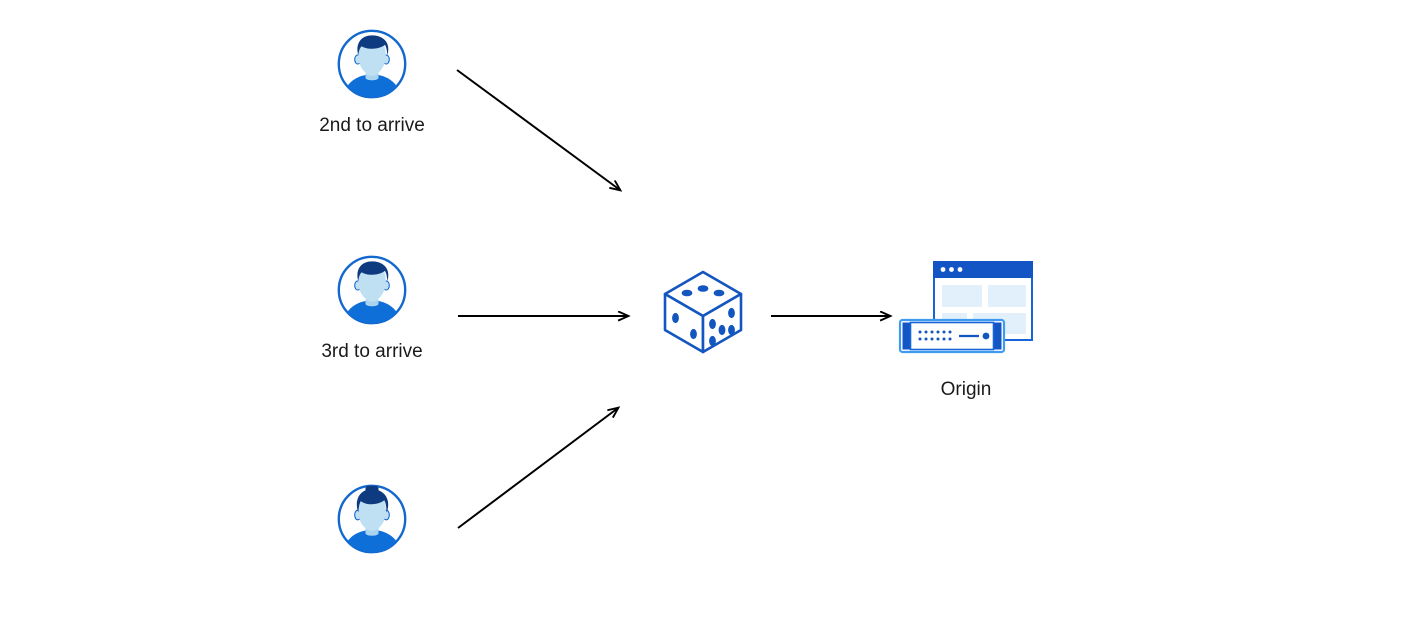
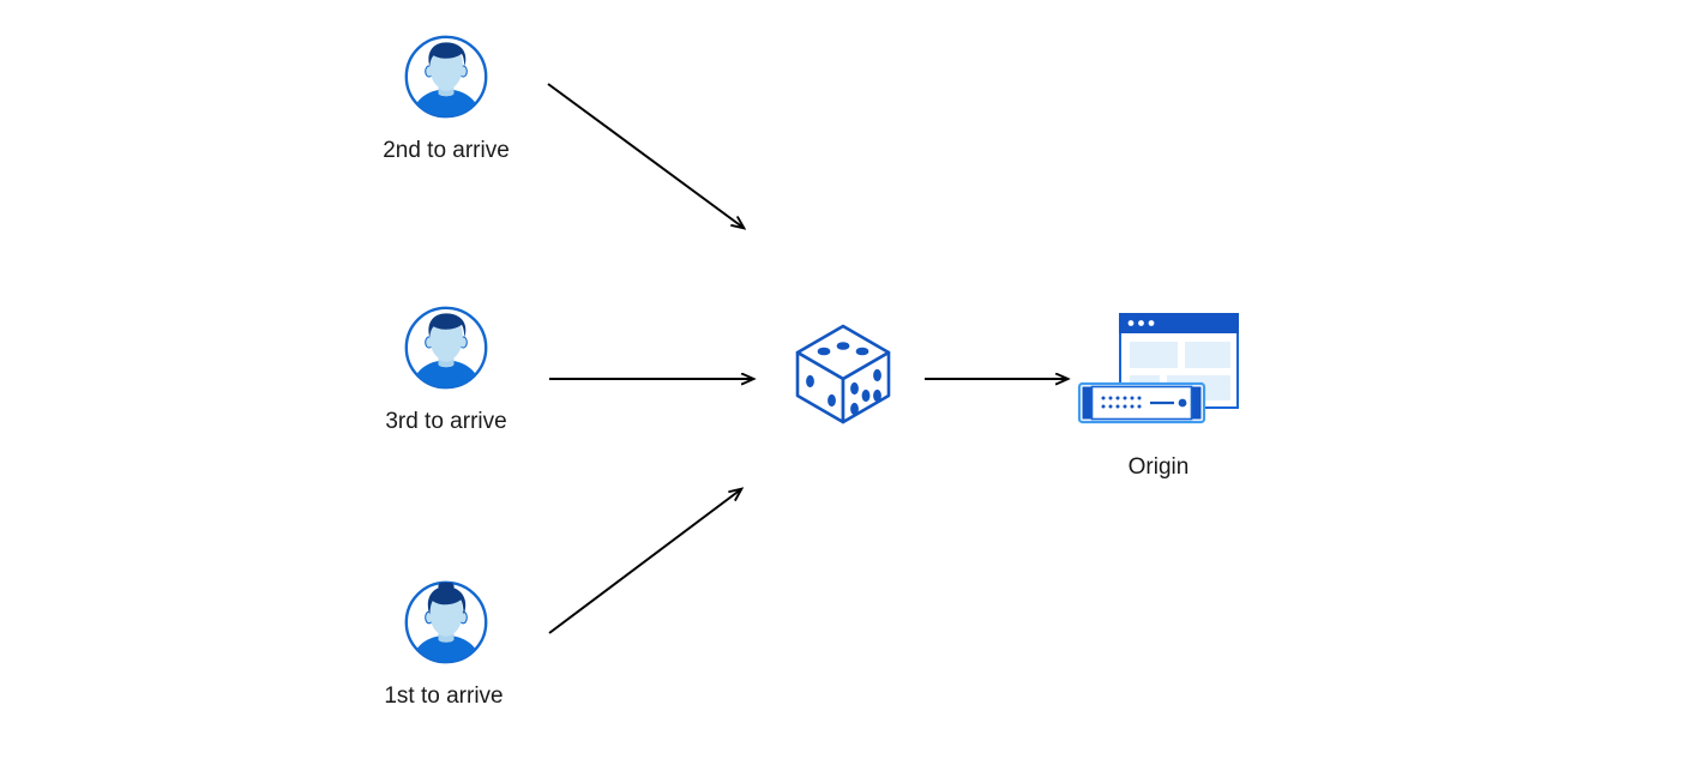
  2nd to arrive
  3rd to arrive
+ 1st to arrive
  Origin
